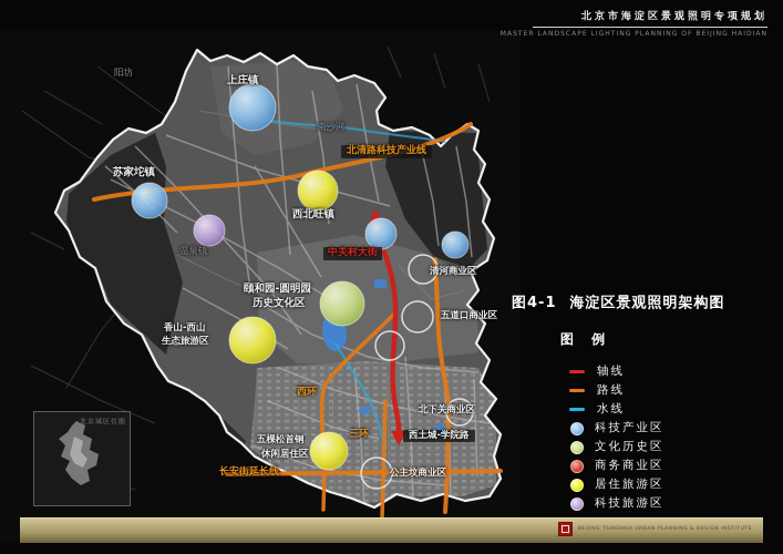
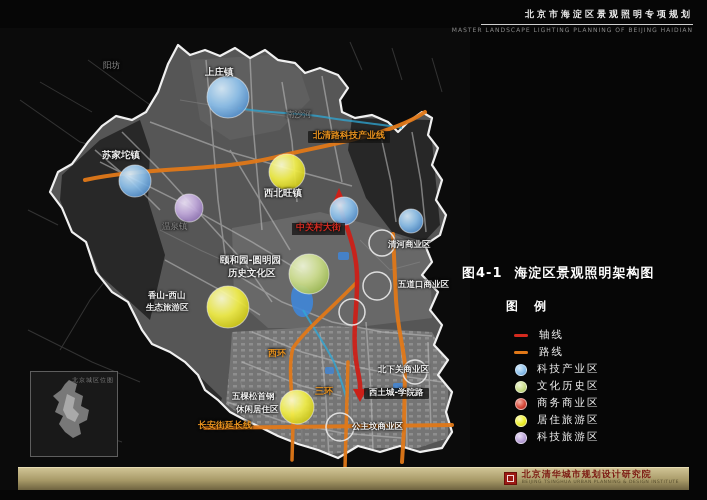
  阳坊
  上庄镇
  南沙河
  北清路科技产业线
  苏家坨镇
  西北旺镇
  温泉镇
  中关村大街
  颐和园-圆明园
  历史文化区
  香山-西山
  生态旅游区
  清河商业区
  五道口商业区
  西环
  北下关商业区
  西土城-学院路
  三环
  五棵松首钢
  休闲居住区
  长安街延长线
  公主坟商业区
  北京市海淀区景观照明专项规划
  图4-1 海淀区景观照明架构图
  图 例
  轴线
  路线
- 水线
  科技产业区
  文化历史区
  商务商业区
  居住旅游区
  科技旅游区
+ 北京清华城市规划设计研究院
